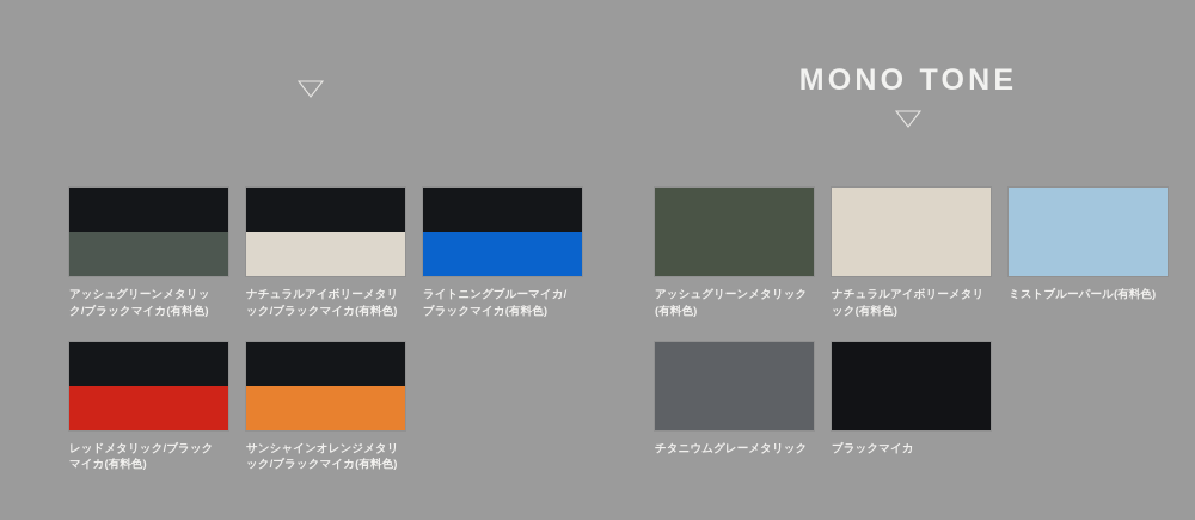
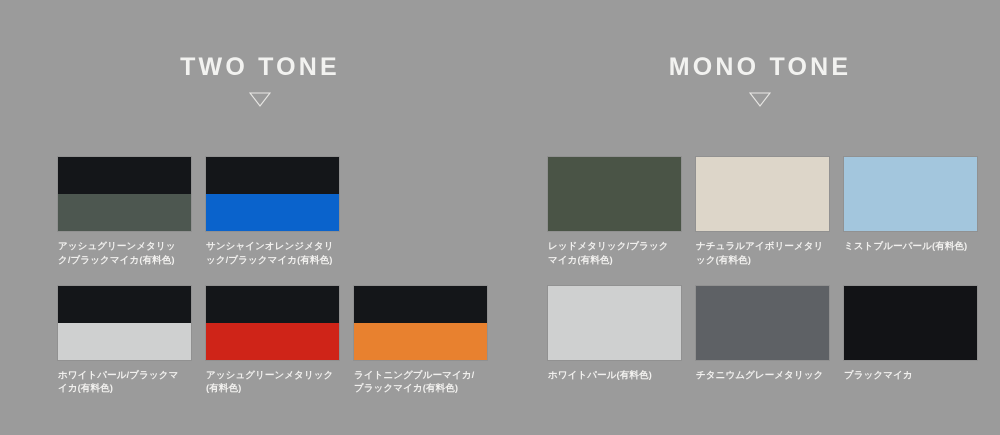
+ TWO TONE
  アッシュグリーンメタリック/ブラックマイカ(有料色)
- ナチュラルアイボリーメタリック/ブラックマイカ(有料色)
- ライトニングブルーマイカ/ブラックマイカ(有料色)
+ サンシャインオレンジメタリック/ブラックマイカ(有料色)
+ ホワイトパール/ブラックマイカ(有料色)
- レッドメタリック/ブラックマイカ(有料色)
+ アッシュグリーンメタリック(有料色)
- サンシャインオレンジメタリック/ブラックマイカ(有料色)
+ ライトニングブルーマイカ/ブラックマイカ(有料色)
  MONO TONE
- アッシュグリーンメタリック(有料色)
+ レッドメタリック/ブラックマイカ(有料色)
  ナチュラルアイボリーメタリック(有料色)
  ミストブルーパール(有料色)
+ ホワイトパール(有料色)
  チタニウムグレーメタリック
  ブラックマイカ
